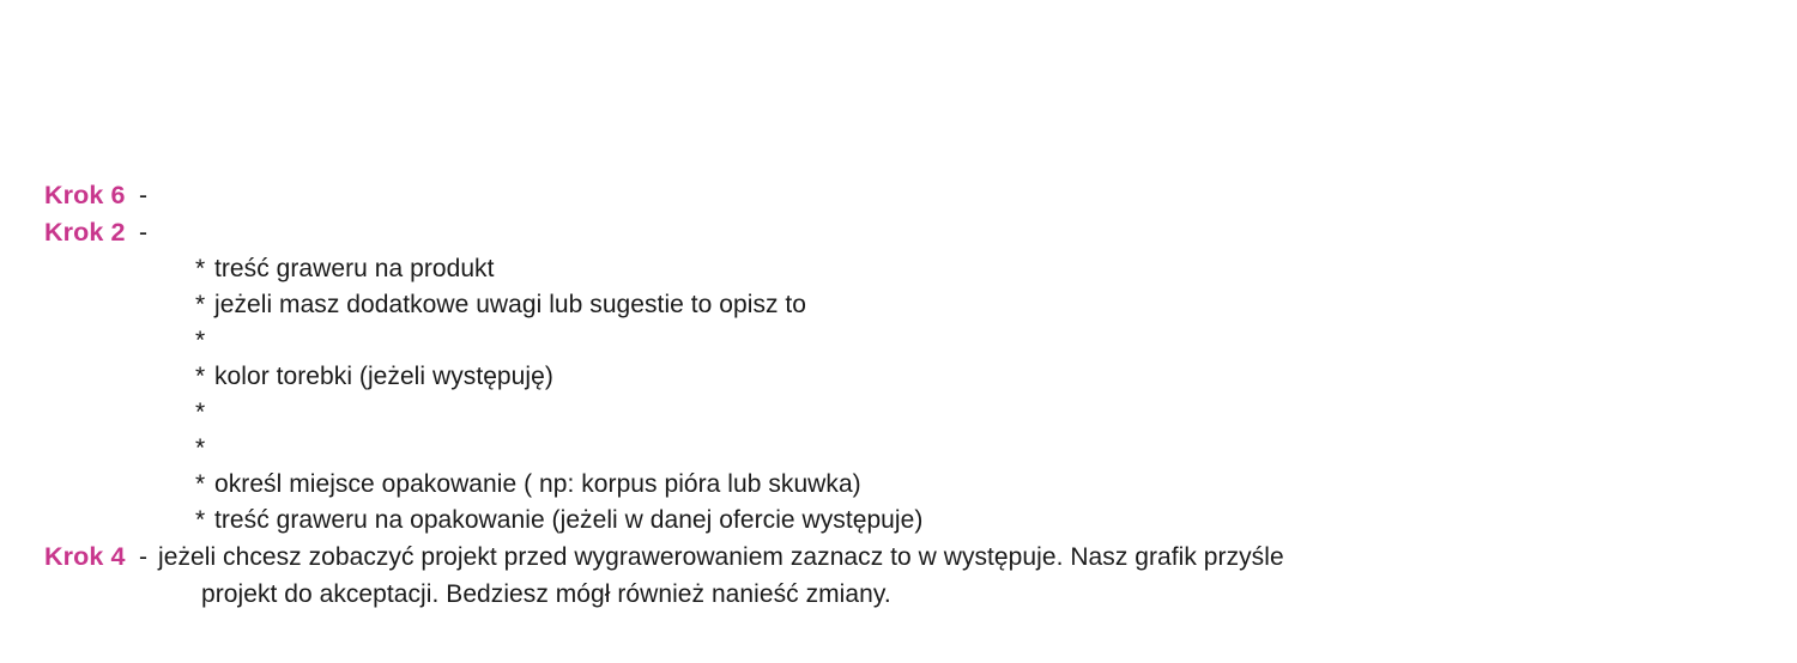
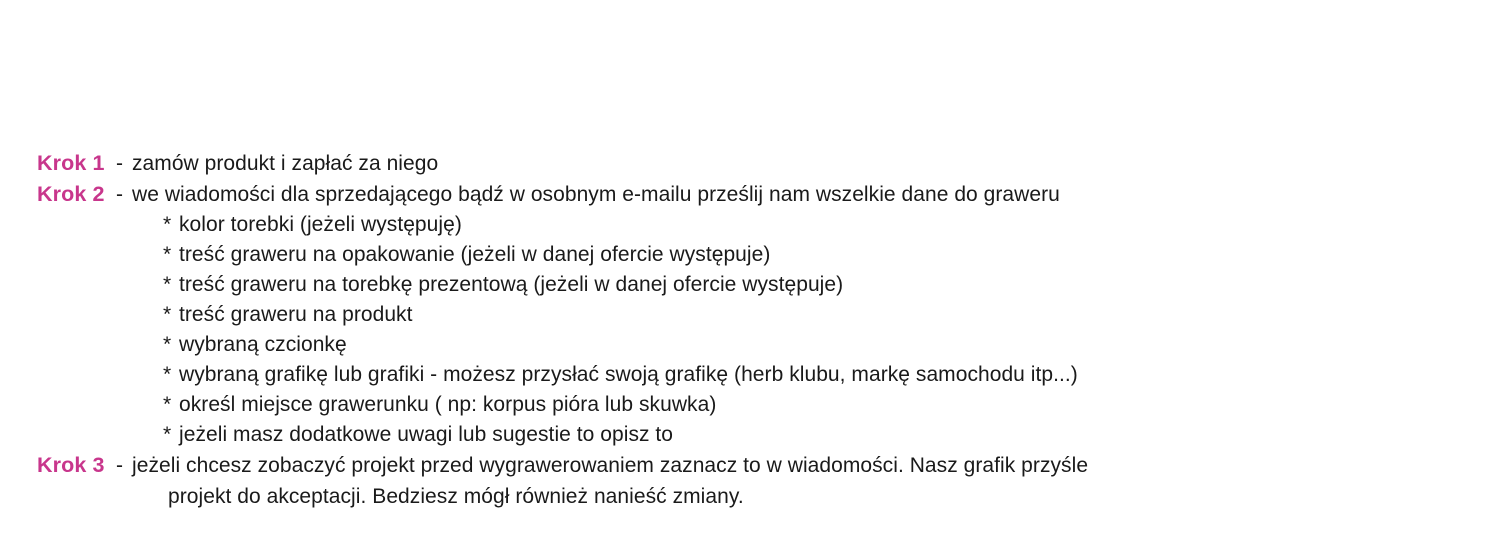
- Krok 6
+ Krok 1
  -
+ zamów produkt i zapłać za niego
  Krok 2
  -
+ we wiadomości dla sprzedającego bądź w osobnym e-mailu prześlij nam wszelkie dane do graweru
  *
- treść graweru na produkt
+ kolor torebki (jeżeli występuję)
  *
- jeżeli masz dodatkowe uwagi lub sugestie to opisz to
+ treść graweru na opakowanie (jeżeli w danej ofercie występuje)
  *
+ treść graweru na torebkę prezentową (jeżeli w danej ofercie występuje)
  *
- kolor torebki (jeżeli występuję)
+ treść graweru na produkt
  *
+ wybraną czcionkę
  *
+ wybraną grafikę lub grafiki - możesz przysłać swoją grafikę (herb klubu, markę samochodu itp...)
  *
- określ miejsce opakowanie ( np: korpus pióra lub skuwka)
+ określ miejsce grawerunku ( np: korpus pióra lub skuwka)
  *
- treść graweru na opakowanie (jeżeli w danej ofercie występuje)
+ jeżeli masz dodatkowe uwagi lub sugestie to opisz to
- Krok 4
+ Krok 3
  -
- jeżeli chcesz zobaczyć projekt przed wygrawerowaniem zaznacz to w występuje. Nasz grafik przyśle
+ jeżeli chcesz zobaczyć projekt przed wygrawerowaniem zaznacz to w wiadomości. Nasz grafik przyśle
  projekt do akceptacji. Bedziesz mógł również nanieść zmiany.
